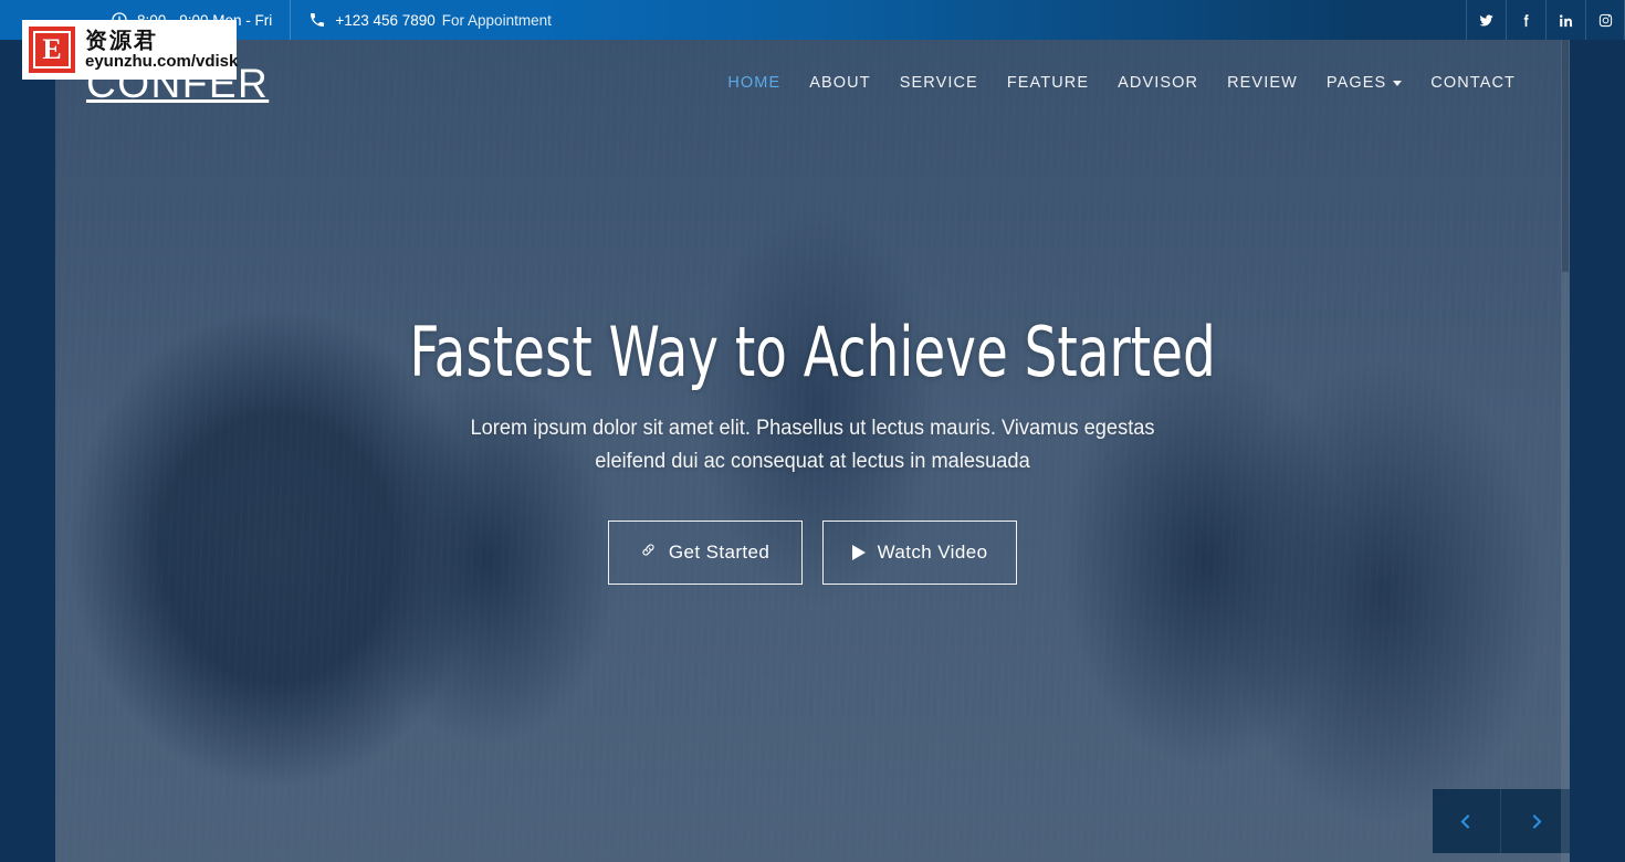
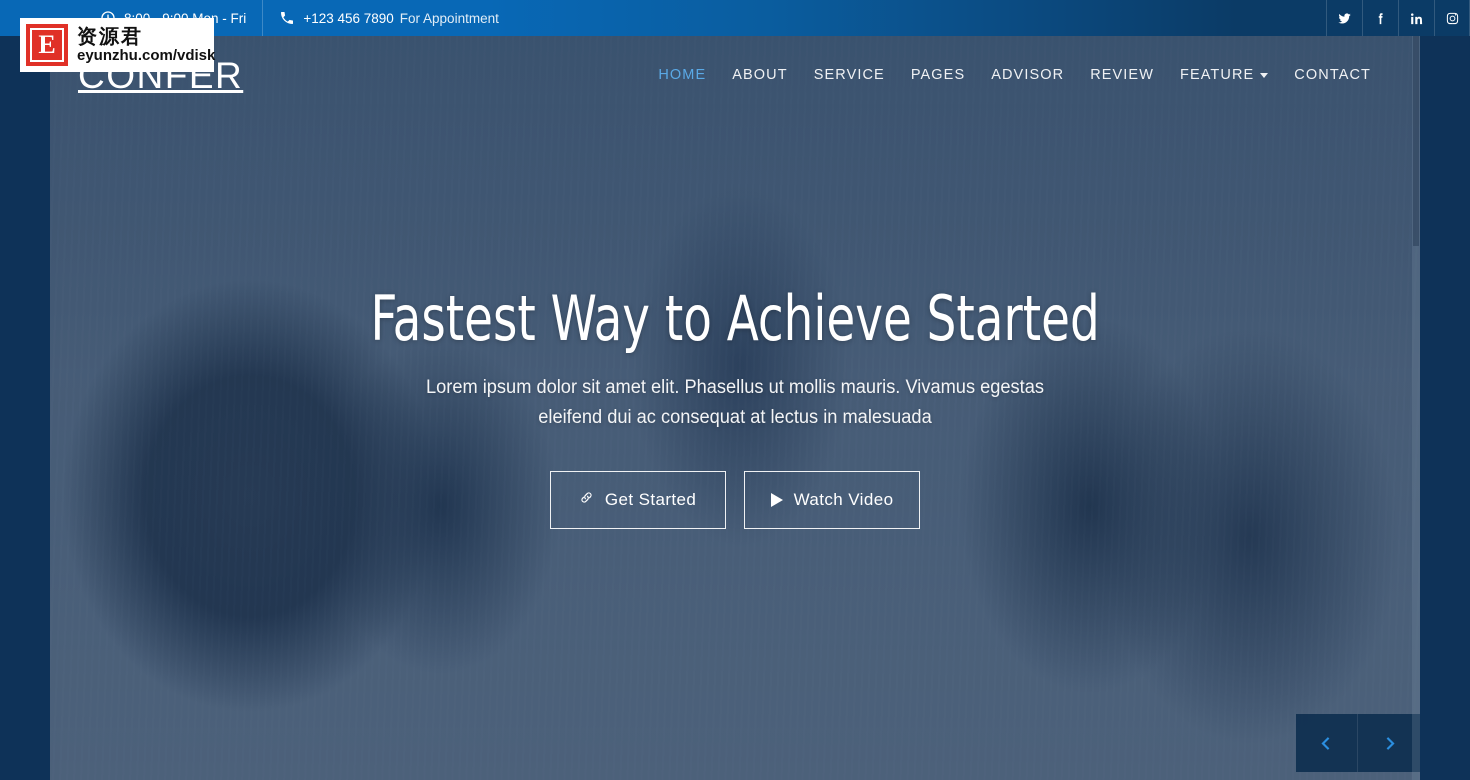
  Fastest Way to Achieve Started
- Lorem ipsum dolor sit amet elit. Phasellus ut lectus mauris. Vivamus egestas eleifend dui ac consequat at lectus in malesuada
+ Lorem ipsum dolor sit amet elit. Phasellus ut mollis mauris. Vivamus egestas eleifend dui ac consequat at lectus in malesuada
  Get Started
  Watch Video
  +123 456 7890
  For Appointment
  CONFER
  HOME
  ABOUT
  SERVICE
- FEATURE
+ PAGES
  ADVISOR
  REVIEW
- PAGES
+ FEATURE
  CONTACT
  E
  资源君
  eyunzhu.com/vdisk
